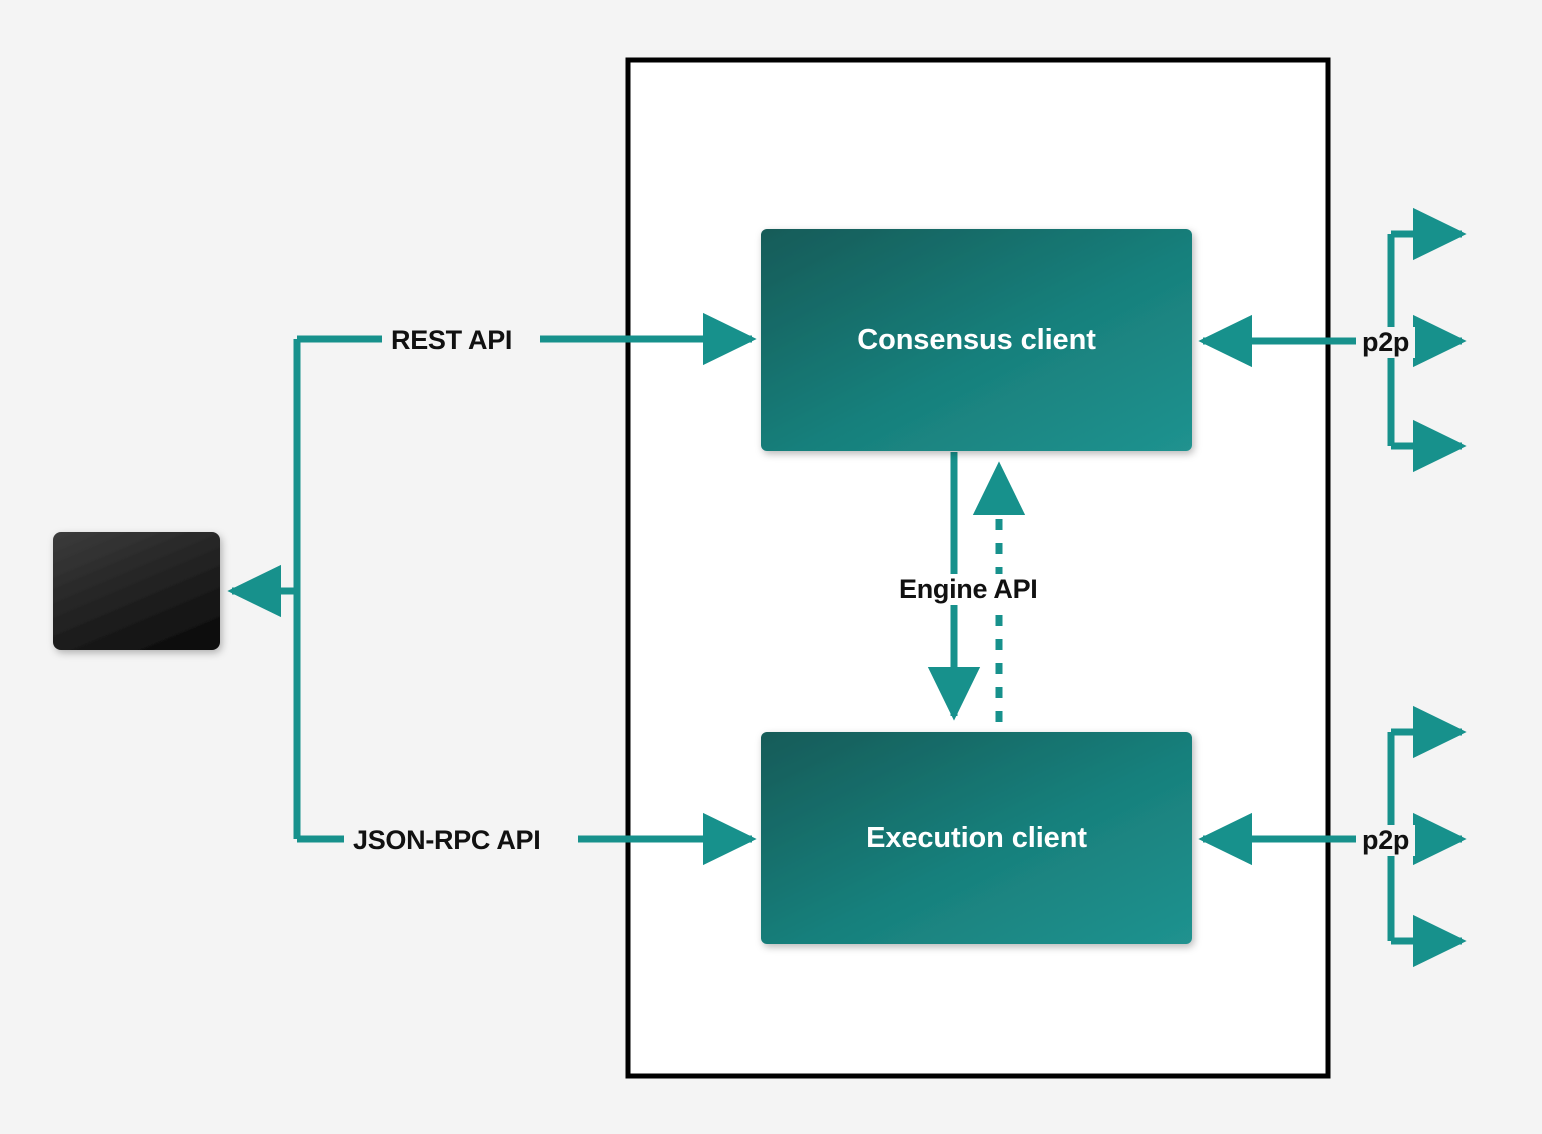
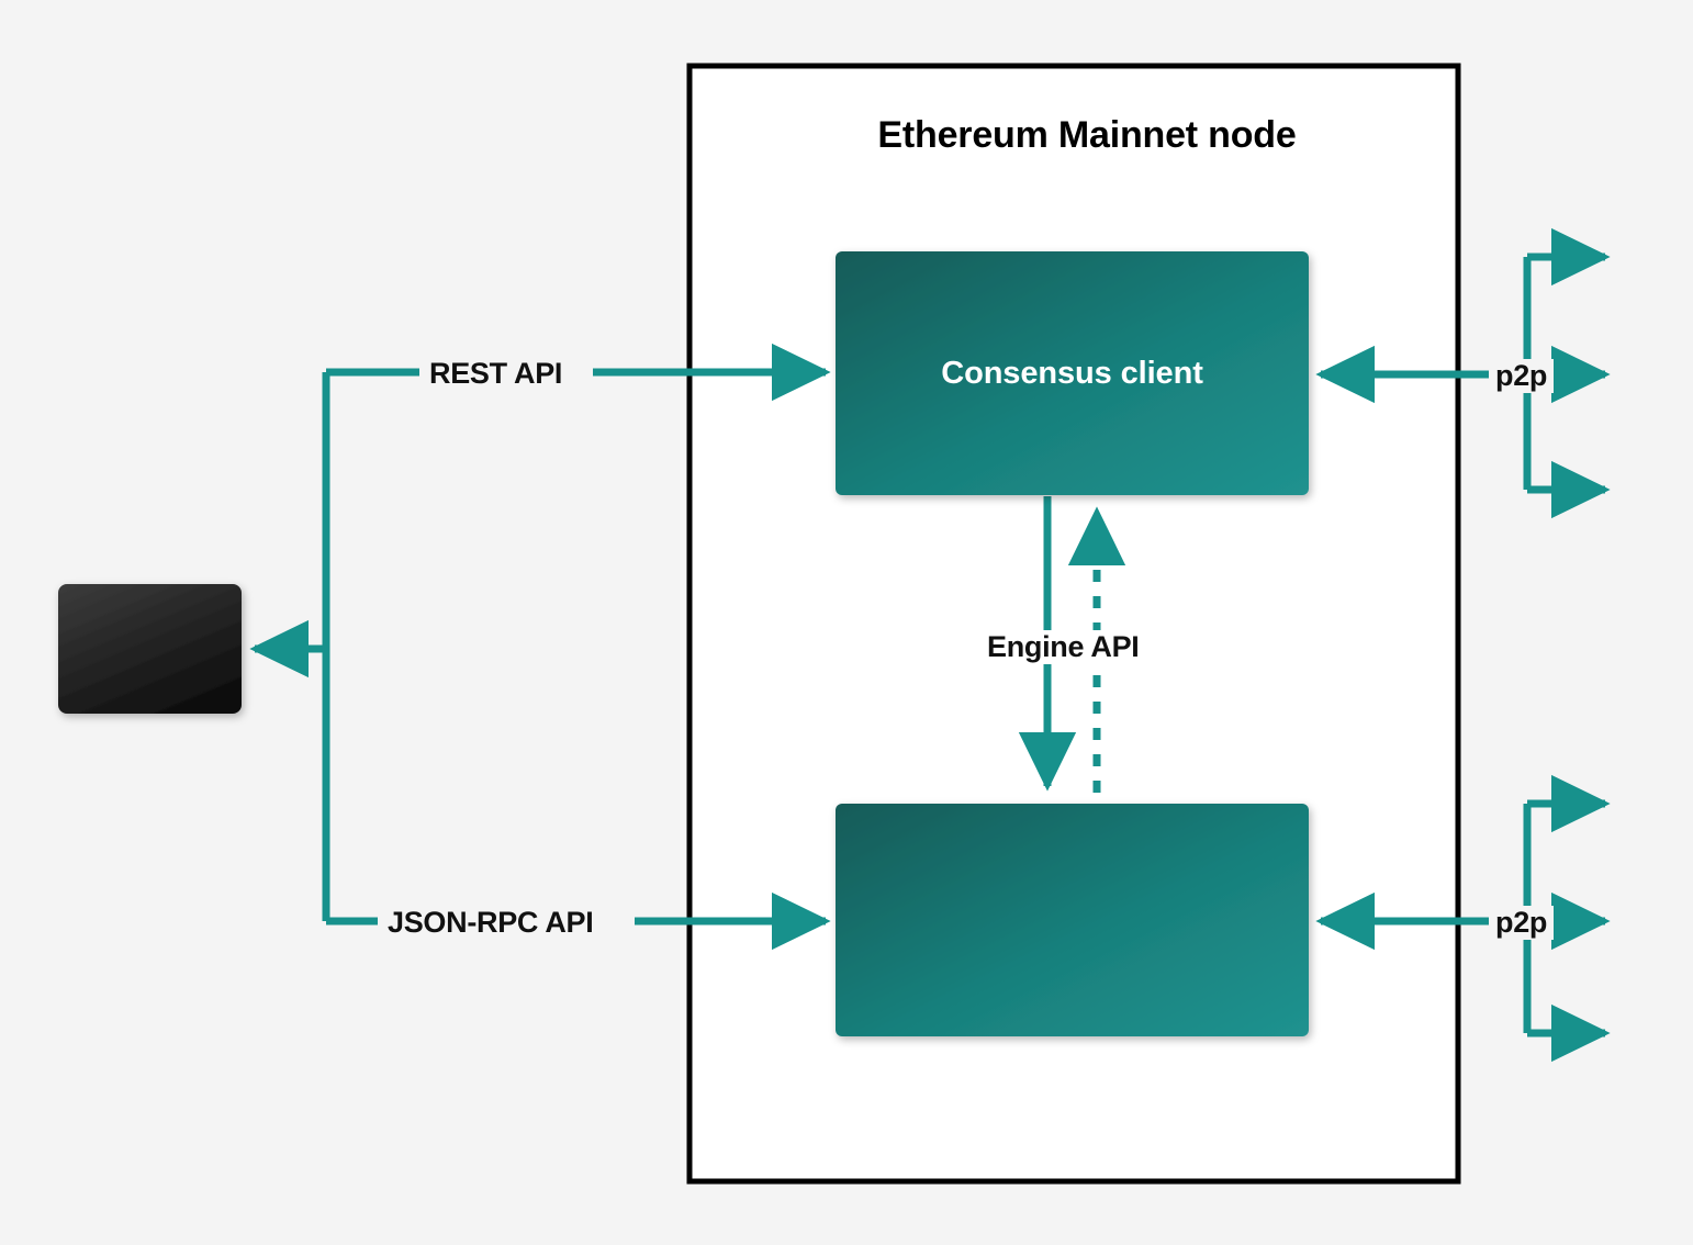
+ Ethereum Mainnet node
  Consensus client
- Execution client
  REST API
  JSON-RPC API
  Engine API
  p2p
  p2p
